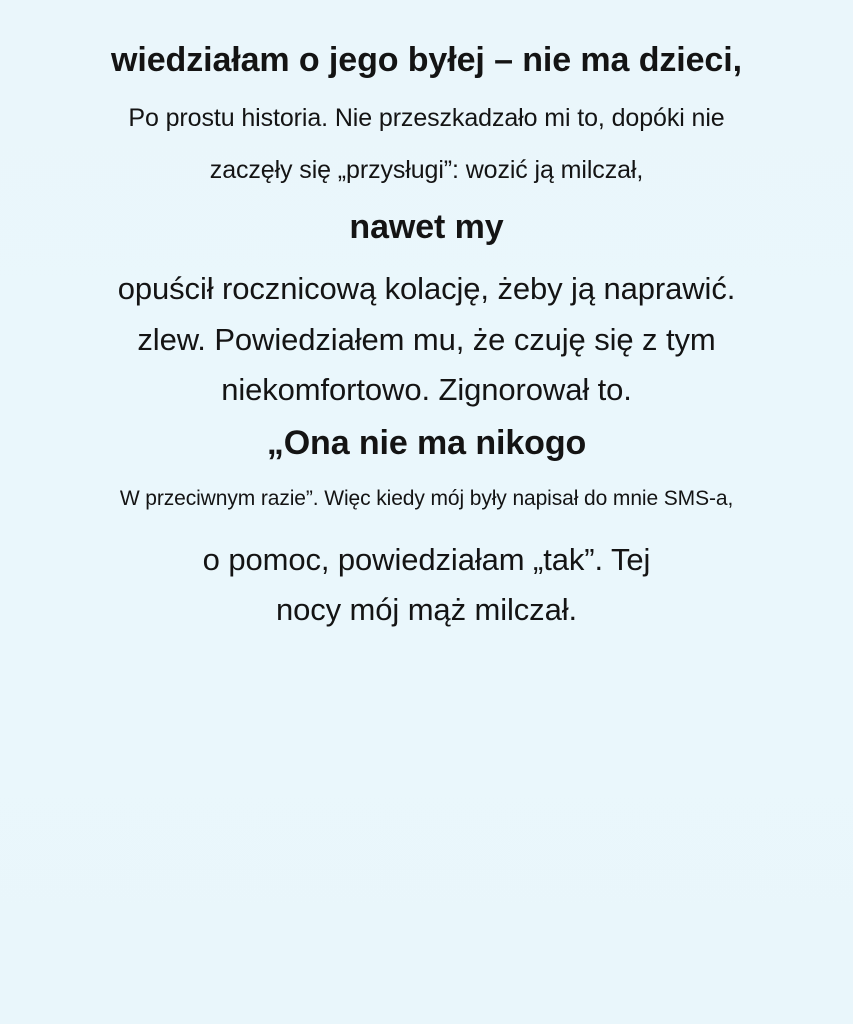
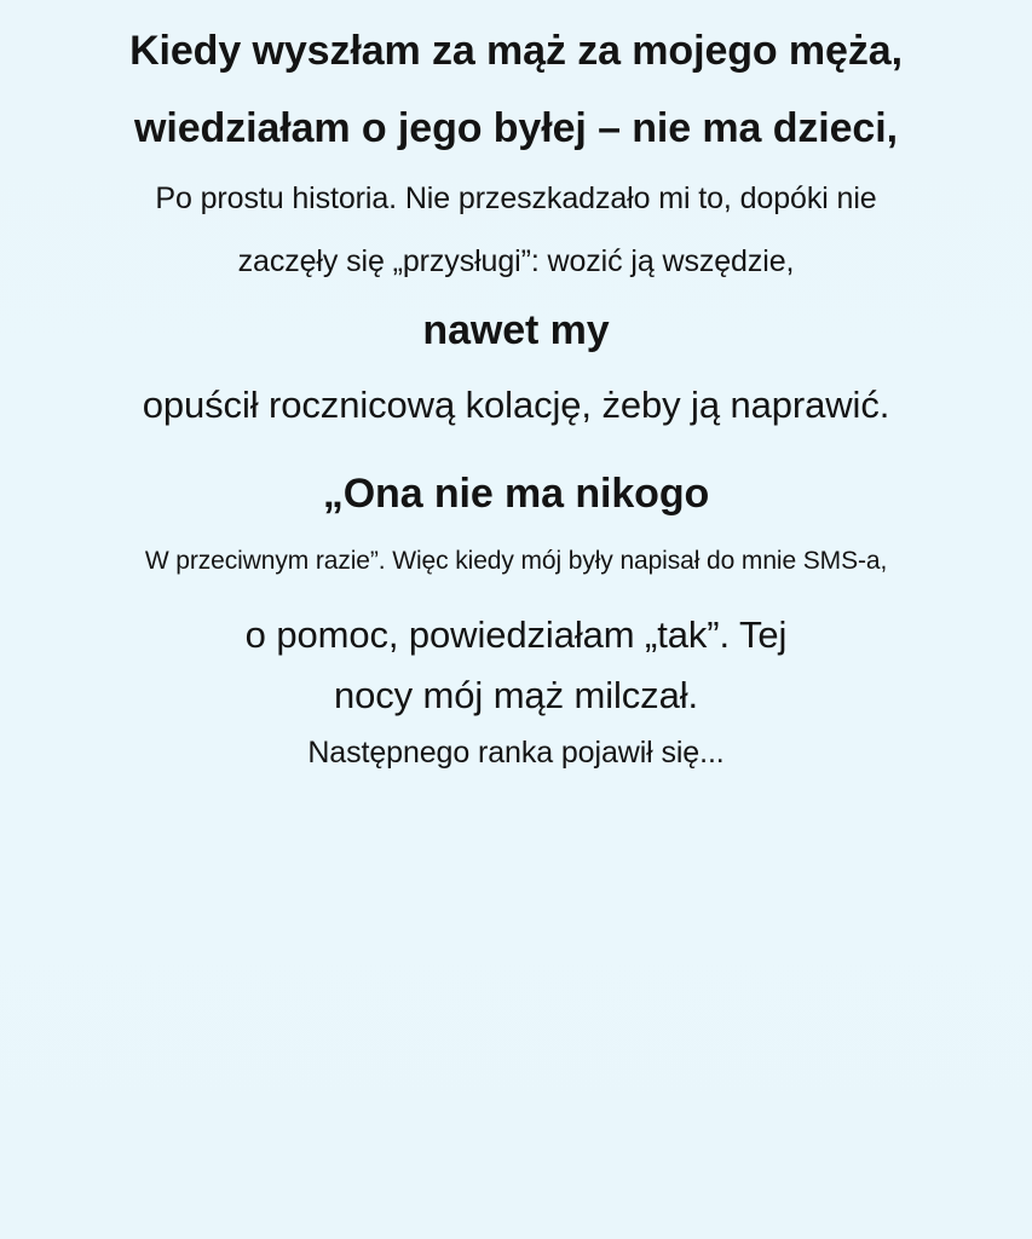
+ Kiedy wyszłam za mąż za mojego męża,
  wiedziałam o jego byłej – nie ma dzieci,
  Po prostu historia. Nie przeszkadzało mi to, dopóki nie
- zaczęły się „przysługi”: wozić ją milczał,
+ zaczęły się „przysługi”: wozić ją wszędzie,
  nawet my
  opuścił rocznicową kolację, żeby ją naprawić.
- zlew. Powiedziałem mu, że czuję się z tym
- niekomfortowo. Zignorował to.
  „Ona nie ma nikogo
  W przeciwnym razie”. Więc kiedy mój były napisał do mnie SMS-a,
  o pomoc, powiedziałam „tak”. Tej
  nocy mój mąż milczał.
+ Następnego ranka pojawił się...
